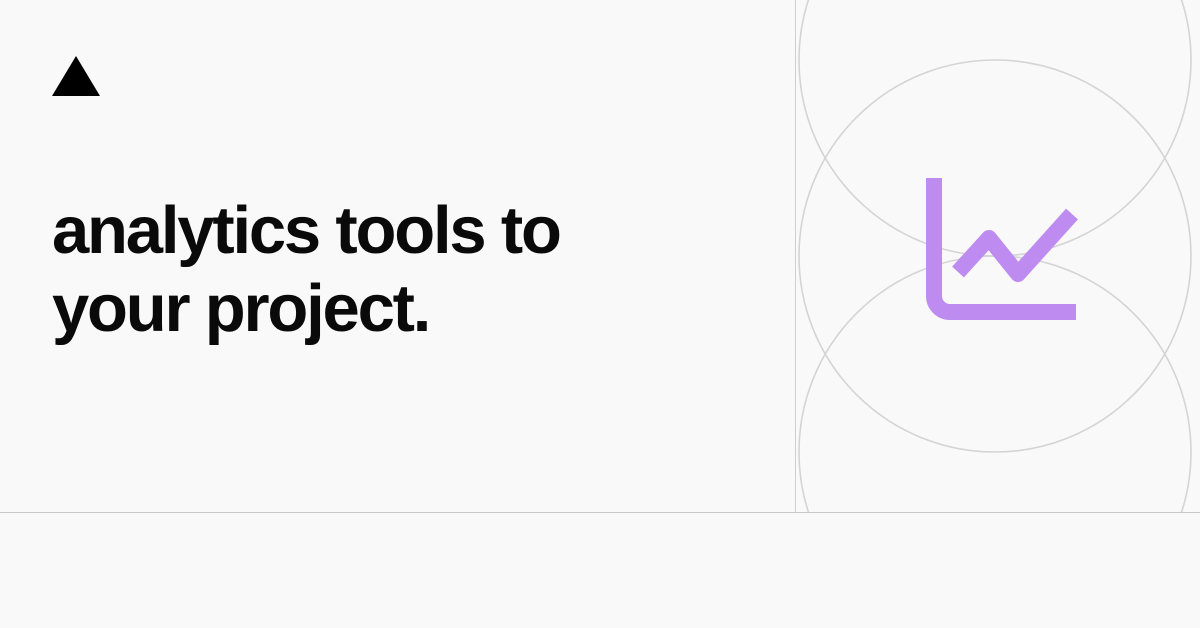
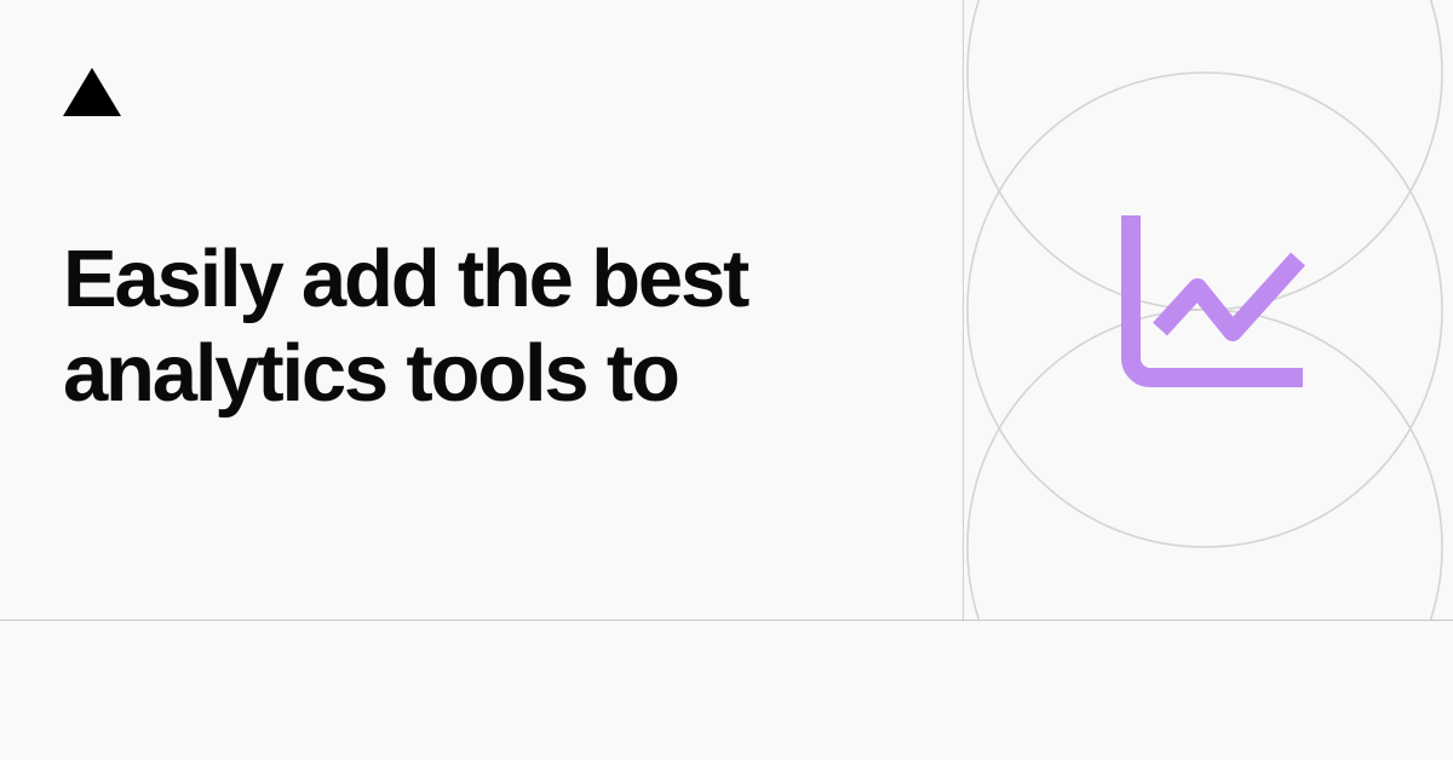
+ Easily add the best
  analytics tools to
- your project.
